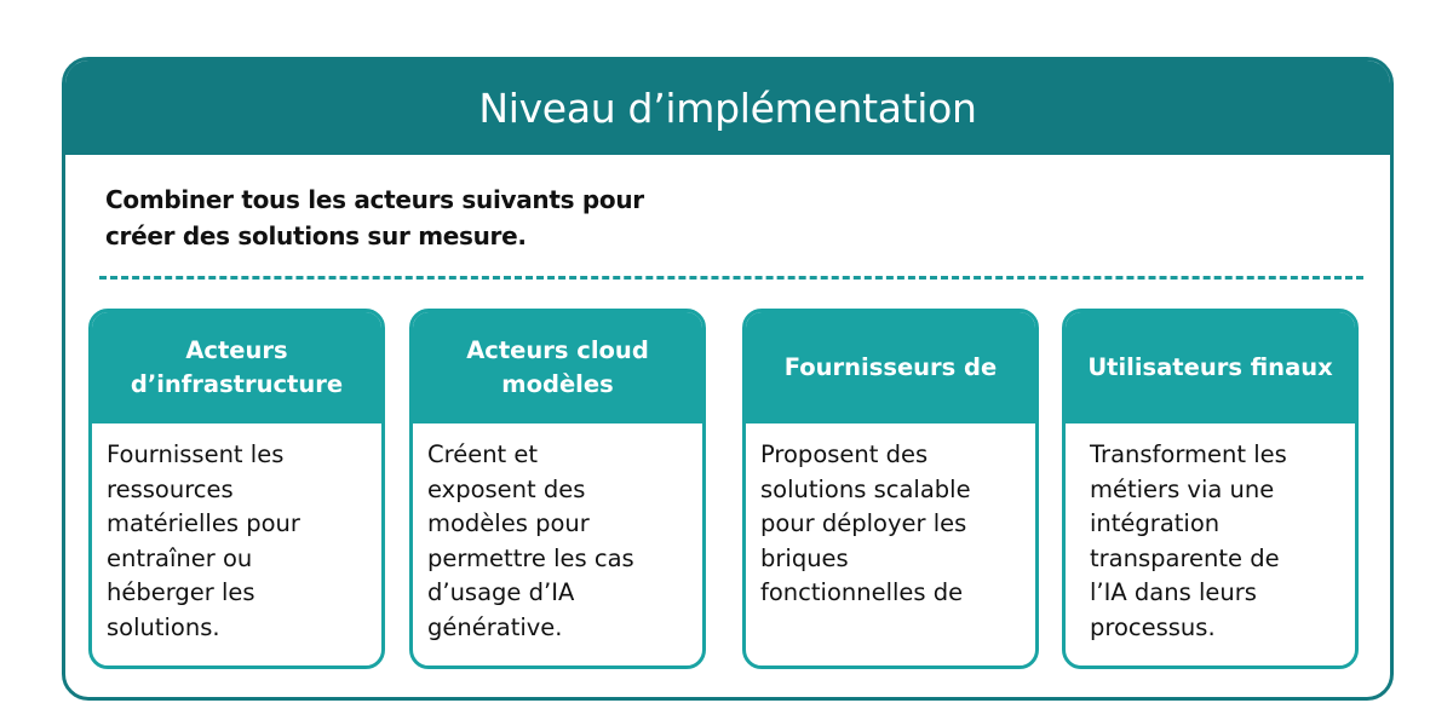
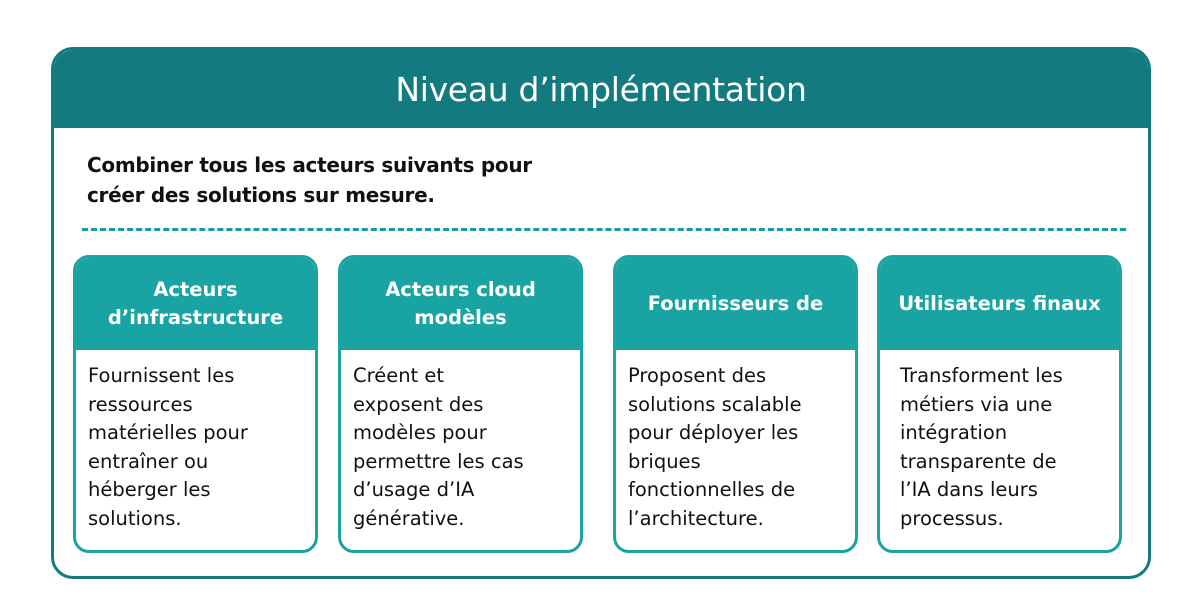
  Niveau d’implémentation
  Combiner tous les acteurs suivants pour
  créer des solutions sur mesure.
  Acteurs
  d’infrastructure
  Fournissent les
  ressources
  matérielles pour
  entraîner ou
  héberger les
  solutions.
  Acteurs cloud
  modèles
  Créent et
  exposent des
  modèles pour
  permettre les cas
  d’usage d’IA
  générative.
  Fournisseurs de
  Proposent des
  solutions scalable
  pour déployer les
  briques
  fonctionnelles de
+ l’architecture.
  Utilisateurs finaux
  Transforment les
  métiers via une
  intégration
  transparente de
  l’IA dans leurs
  processus.
